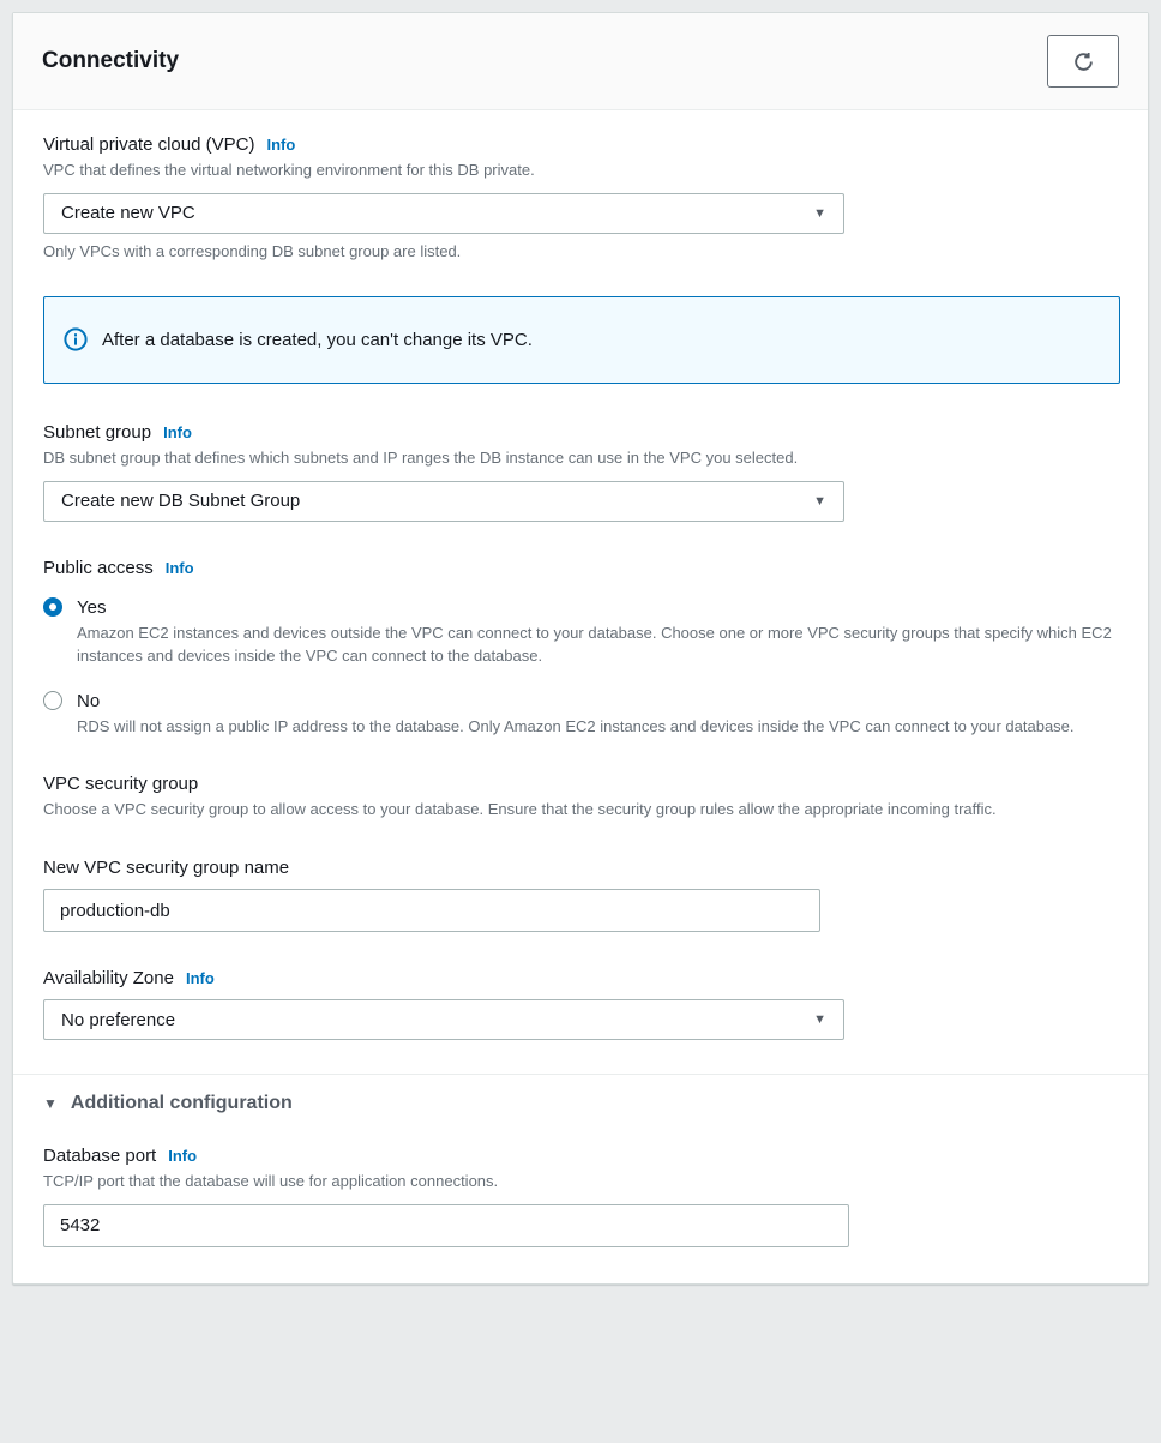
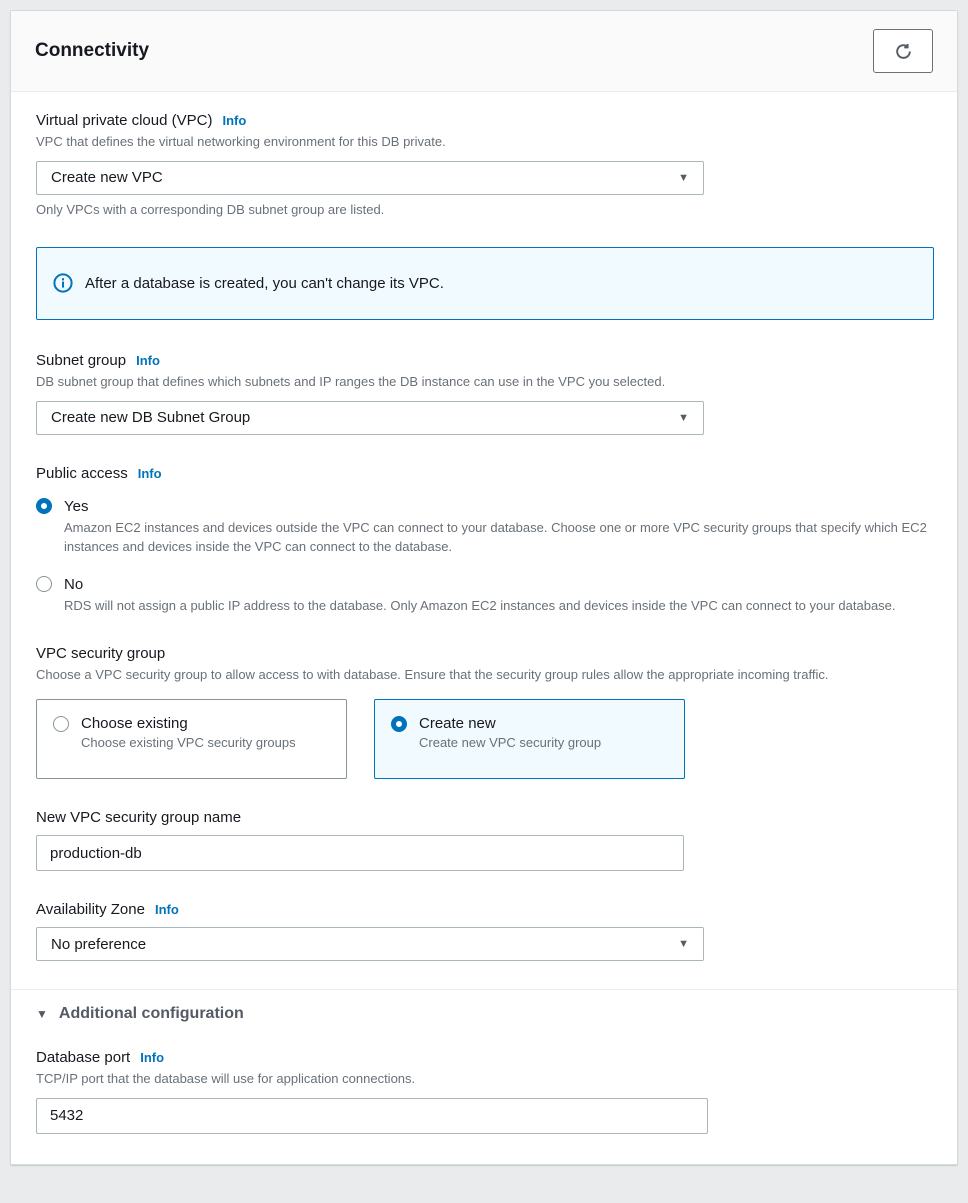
  Connectivity
  Virtual private cloud (VPC)
  Info
  VPC that defines the virtual networking environment for this DB private.
  Create new VPC
  ▼
  Only VPCs with a corresponding DB subnet group are listed.
  After a database is created, you can't change its VPC.
  Subnet group
  Info
  DB subnet group that defines which subnets and IP ranges the DB instance can use in the VPC you selected.
  Create new DB Subnet Group
  ▼
  Public access
  Info
  Yes
  Amazon EC2 instances and devices outside the VPC can connect to your database. Choose one or more VPC security groups that specify which EC2 instances and devices inside the VPC can connect to the database.
  No
  RDS will not assign a public IP address to the database. Only Amazon EC2 instances and devices inside the VPC can connect to your database.
  VPC security group
- Choose a VPC security group to allow access to your database. Ensure that the security group rules allow the appropriate incoming traffic.
+ Choose a VPC security group to allow access to with database. Ensure that the security group rules allow the appropriate incoming traffic.
+ Choose existing
+ Choose existing VPC security groups
+ Create new
+ Create new VPC security group
  New VPC security group name
  production-db
  Availability Zone
  Info
  No preference
  ▼
  ▼
  Additional configuration
  Database port
  Info
  TCP/IP port that the database will use for application connections.
  5432
